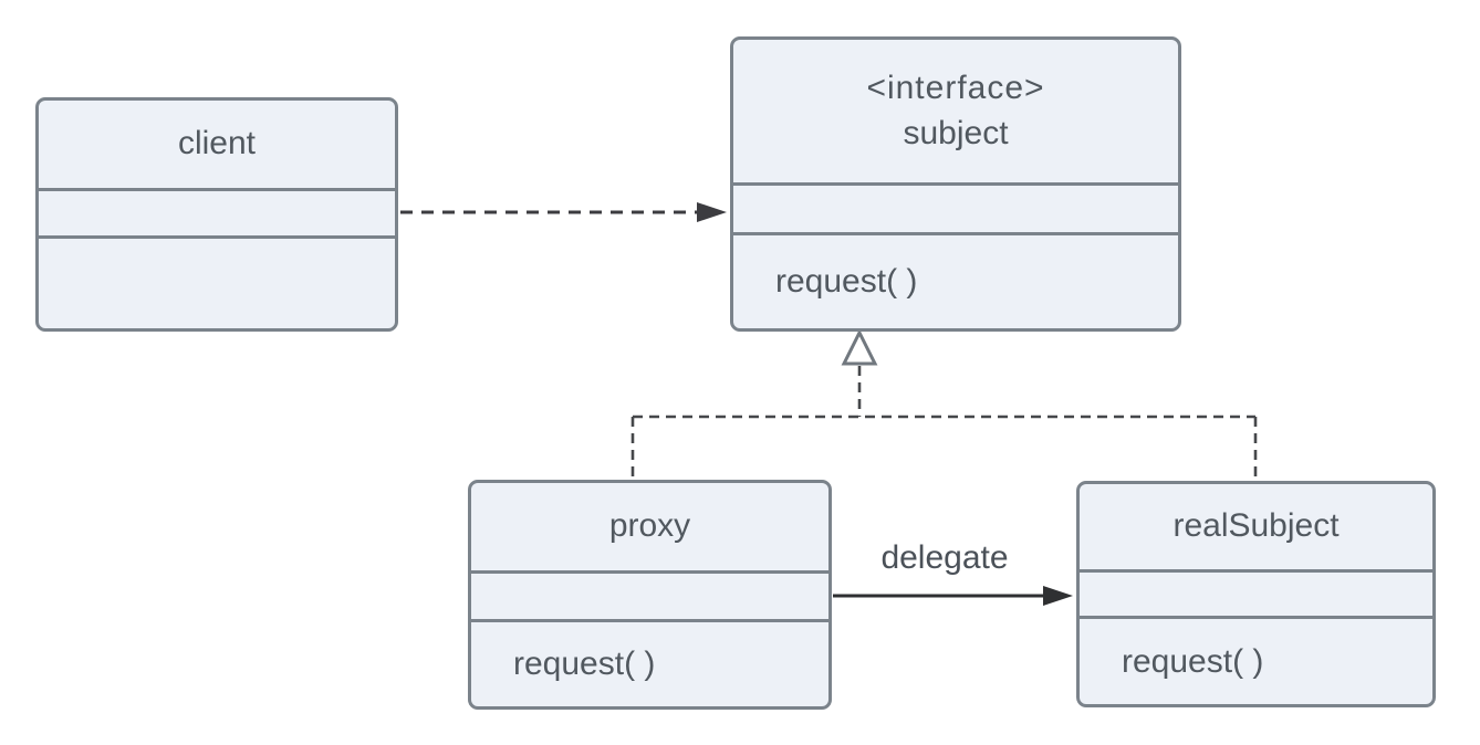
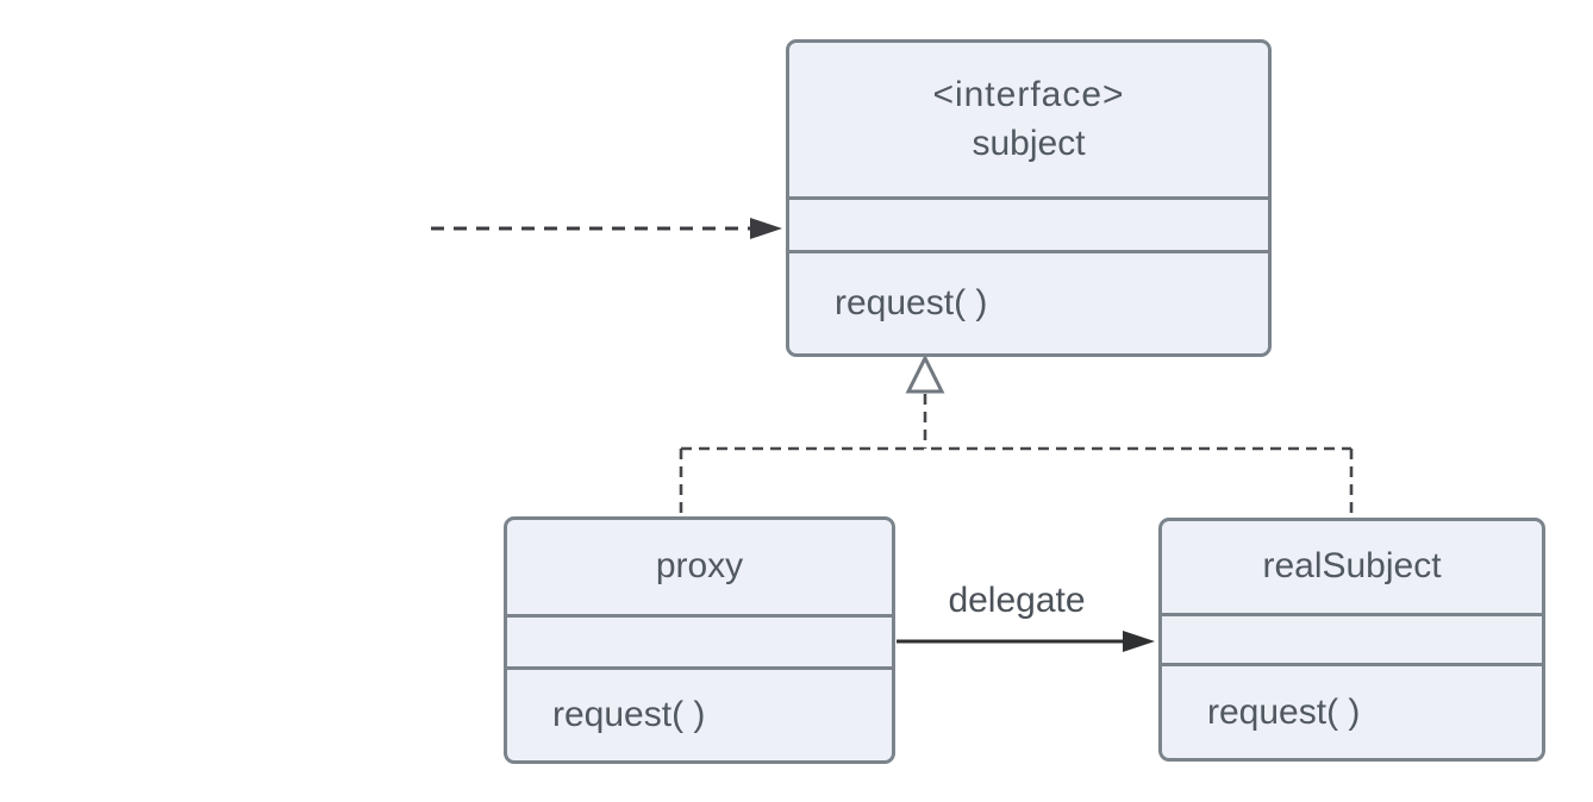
- client
  <interface>
  subject
  request( )
  proxy
  request( )
  realSubject
  request( )
  delegate
